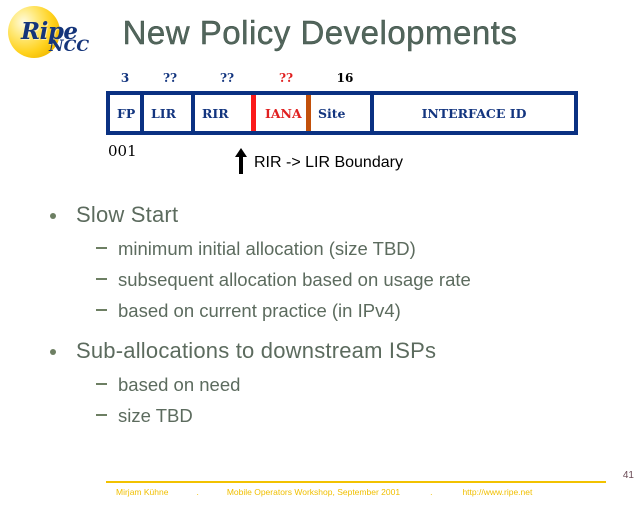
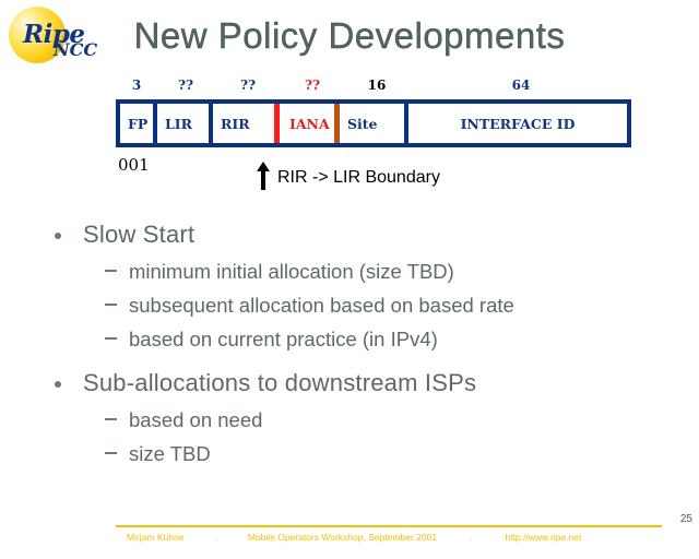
  Ripe
  NCC
  New Policy Developments
  3
  ??
  ??
  ??
  16
+ 64
  FP
  LIR
  RIR
  IANA
  Site
  INTERFACE ID
  001
  RIR -> LIR Boundary
  Slow Start
  minimum initial allocation (size TBD)
- subsequent allocation based on usage rate
+ subsequent allocation based on based rate
  based on current practice (in IPv4)
  Sub-allocations to downstream ISPs
  based on need
  size TBD
  Mirjam Kühne
  .
  Mobile Operators Workshop, September 2001
  .
  http://www.ripe.net
- 41
+ 25
